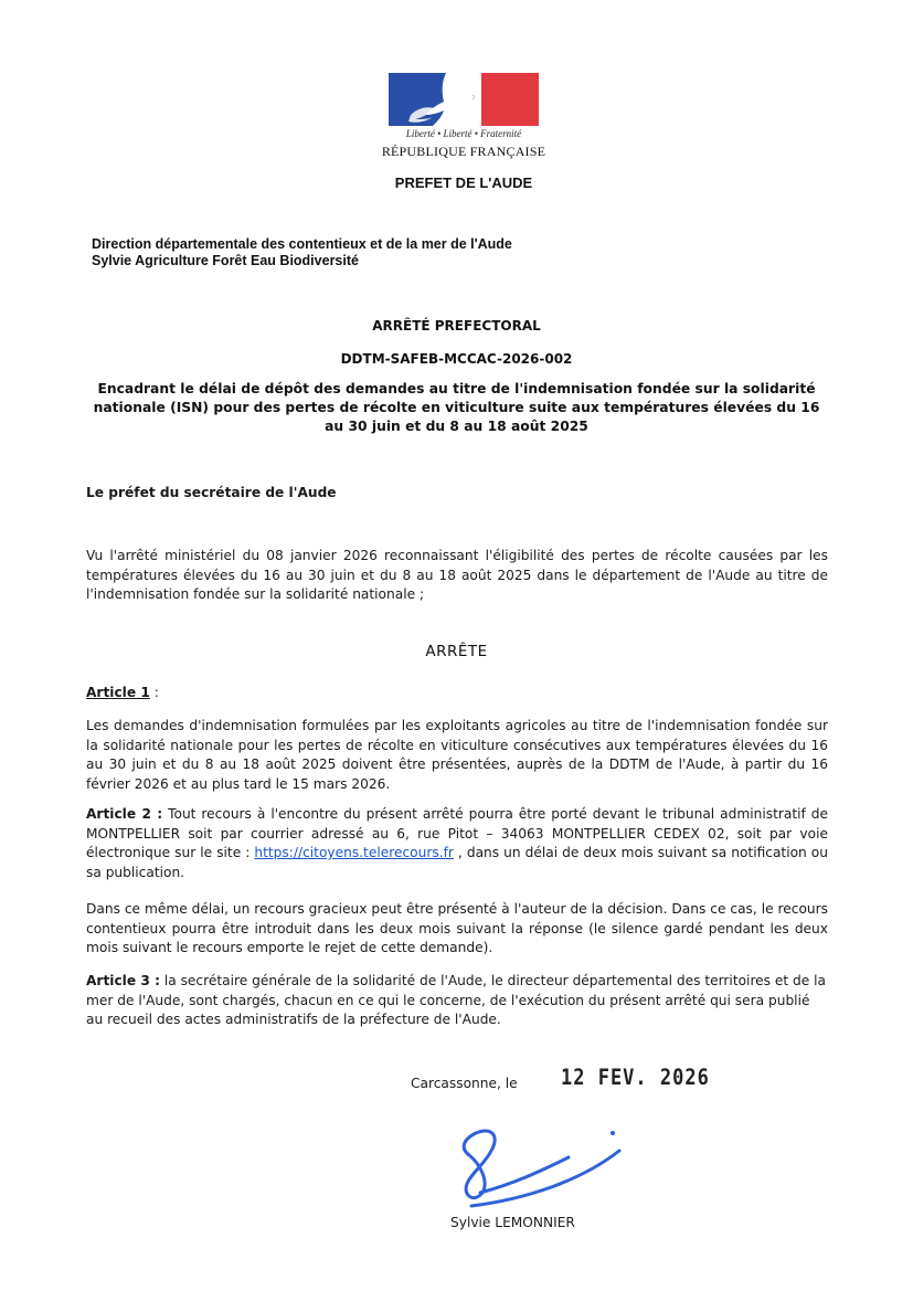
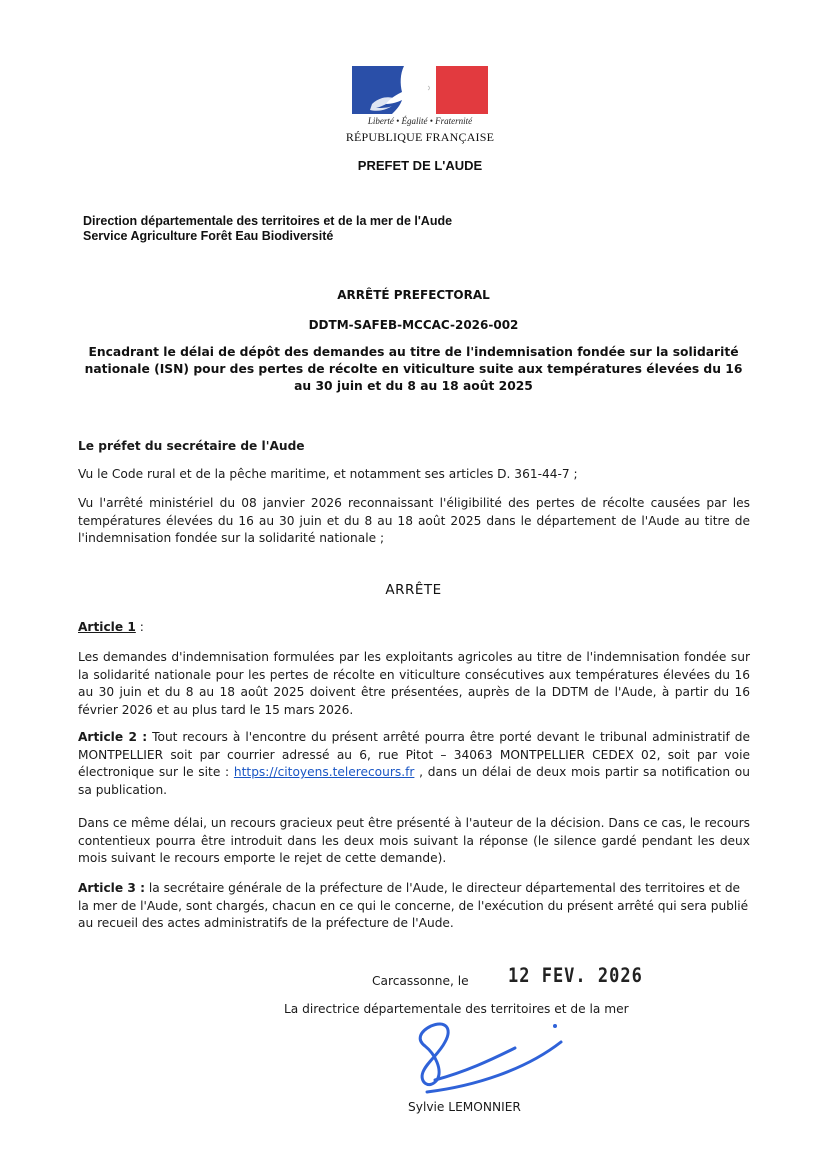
- Liberté • Liberté • Fraternité
+ Liberté • Égalité • Fraternité
  RÉPUBLIQUE FRANÇAISE
  PREFET DE L'AUDE
- Direction départementale des contentieux et de la mer de l'Aude
+ Direction départementale des territoires et de la mer de l'Aude
- Sylvie Agriculture Forêt Eau Biodiversité
+ Service Agriculture Forêt Eau Biodiversité
  ARRÊTÉ PREFECTORAL
  DDTM-SAFEB-MCCAC-2026-002
  Encadrant le délai de dépôt des demandes au titre de l'indemnisation fondée sur la solidarité nationale (ISN) pour des pertes de récolte en viticulture suite aux températures élevées du 16 au 30 juin et du 8 au 18 août 2025
  Le préfet du secrétaire de l'Aude
+ Vu le Code rural et de la pêche maritime, et notamment ses articles D. 361-44-7 ;
  Vu l'arrêté ministériel du 08 janvier 2026 reconnaissant l'éligibilité des pertes de récolte causées par les températures élevées du 16 au 30 juin et du 8 au 18 août 2025 dans le département de l'Aude au titre de l'indemnisation fondée sur la solidarité nationale ;
  ARRÊTE
  Article 1 :
  Les demandes d'indemnisation formulées par les exploitants agricoles au titre de l'indemnisation fondée sur la solidarité nationale pour les pertes de récolte en viticulture consécutives aux températures élevées du 16 au 30 juin et du 8 au 18 août 2025 doivent être présentées, auprès de la DDTM de l'Aude, à partir du 16 février 2026 et au plus tard le 15 mars 2026.
- Article 2 : Tout recours à l'encontre du présent arrêté pourra être porté devant le tribunal administratif de MONTPELLIER soit par courrier adressé au 6, rue Pitot – 34063 MONTPELLIER CEDEX 02, soit par voie électronique sur le site : https://citoyens.telerecours.fr , dans un délai de deux mois suivant sa notification ou sa publication.
+ Article 2 : Tout recours à l'encontre du présent arrêté pourra être porté devant le tribunal administratif de MONTPELLIER soit par courrier adressé au 6, rue Pitot – 34063 MONTPELLIER CEDEX 02, soit par voie électronique sur le site : https://citoyens.telerecours.fr , dans un délai de deux mois partir sa notification ou sa publication.
  Dans ce même délai, un recours gracieux peut être présenté à l'auteur de la décision. Dans ce cas, le recours contentieux pourra être introduit dans les deux mois suivant la réponse (le silence gardé pendant les deux mois suivant le recours emporte le rejet de cette demande).
- Article 3 : la secrétaire générale de la solidarité de l'Aude, le directeur départemental des territoires et de la mer de l'Aude, sont chargés, chacun en ce qui le concerne, de l'exécution du présent arrêté qui sera publié au recueil des actes administratifs de la préfecture de l'Aude.
+ Article 3 : la secrétaire générale de la préfecture de l'Aude, le directeur départemental des territoires et de la mer de l'Aude, sont chargés, chacun en ce qui le concerne, de l'exécution du présent arrêté qui sera publié au recueil des actes administratifs de la préfecture de l'Aude.
  Carcassonne, le
  12 FEV. 2026
+ La directrice départementale des territoires et de la mer
  Sylvie LEMONNIER
